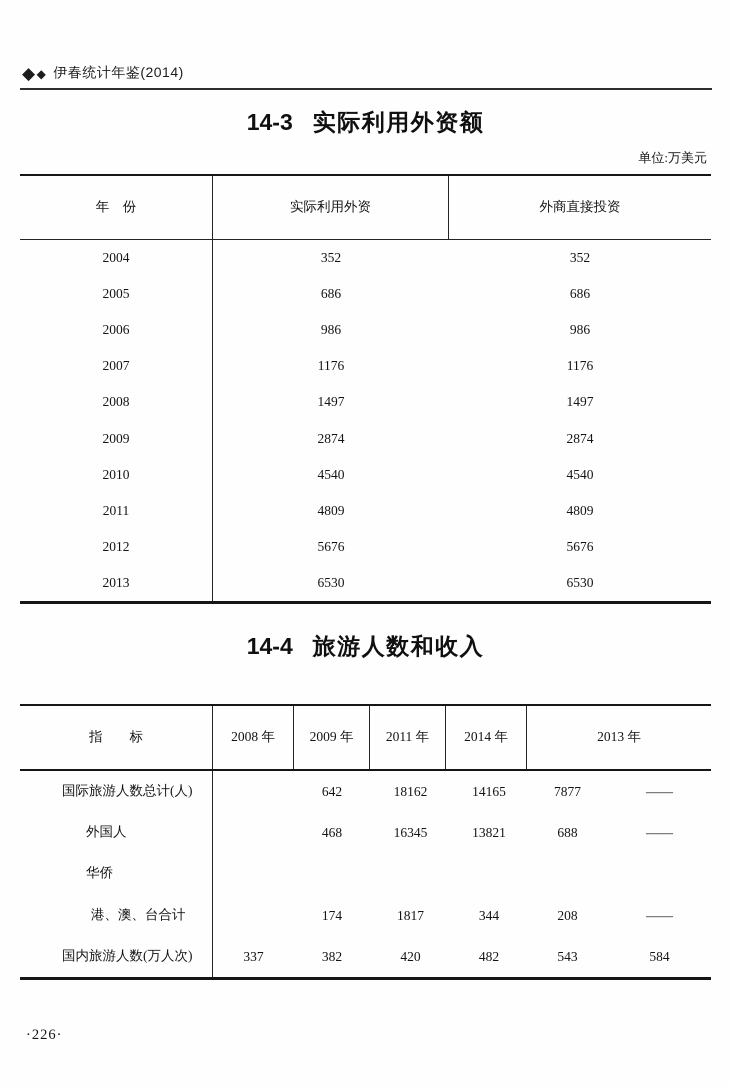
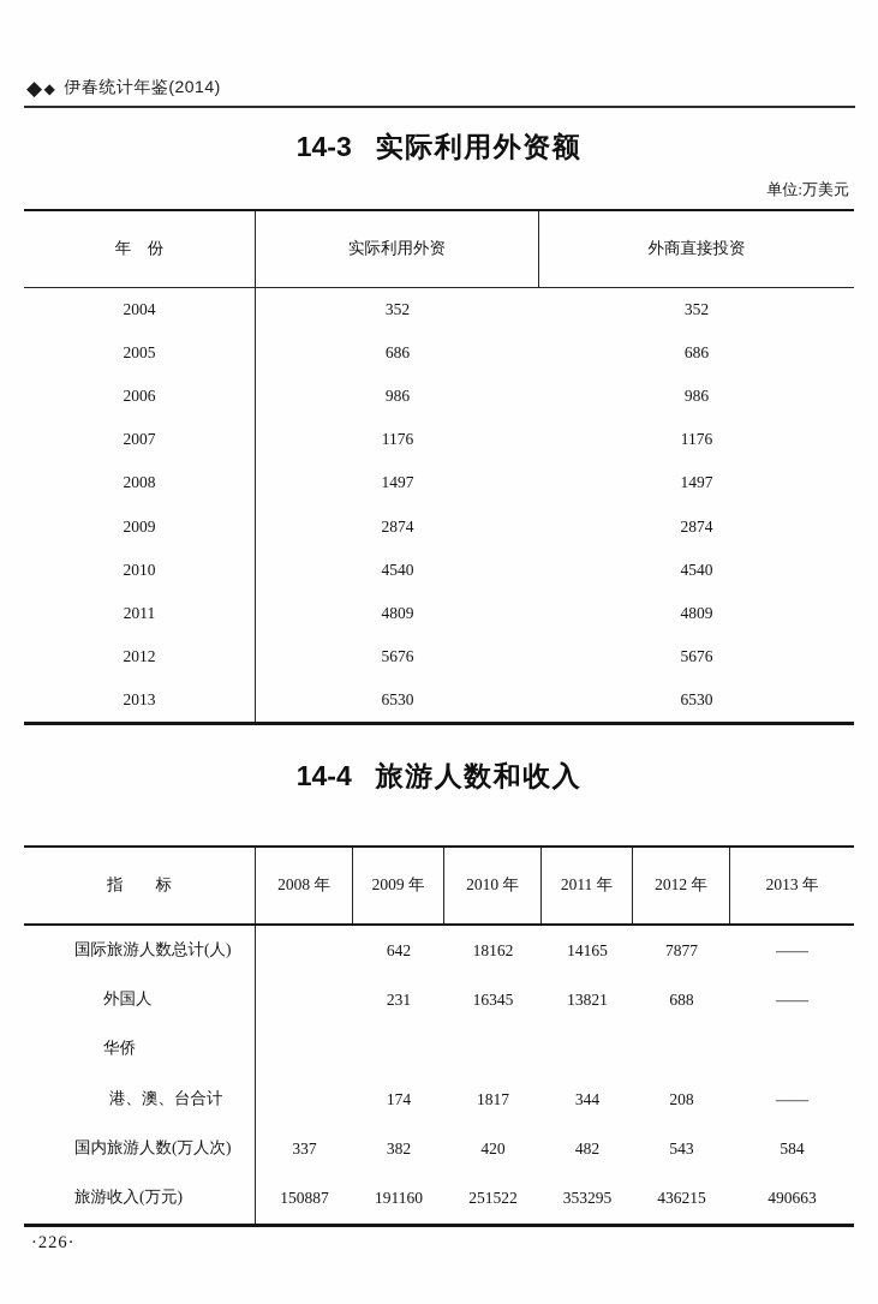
  ◆
  ◆
  伊春统计年鉴(2014)
  14-3 实际利用外资额
  单位:万美元
  年 份
  实际利用外资
  外商直接投资
  2004
  352
  352
  2005
  686
  686
  2006
  986
  986
  2007
  1176
  1176
  2008
  1497
  1497
  2009
  2874
  2874
  2010
  4540
  4540
  2011
  4809
  4809
  2012
  5676
  5676
  2013
  6530
  6530
  14-4 旅游人数和收入
  指 标
  2008 年
  2009 年
+ 2010 年
  2011 年
- 2014 年
+ 2012 年
  2013 年
  国际旅游人数总计(人)
  642
  18162
  14165
  7877
  ——
  外国人
- 468
+ 231
  16345
  13821
  688
  ——
  华侨
  港、澳、台合计
  174
  1817
  344
  208
  ——
  国内旅游人数(万人次)
  337
  382
  420
  482
  543
  584
+ 旅游收入(万元)
+ 150887
+ 191160
+ 251522
+ 353295
+ 436215
+ 490663
  ·226·
